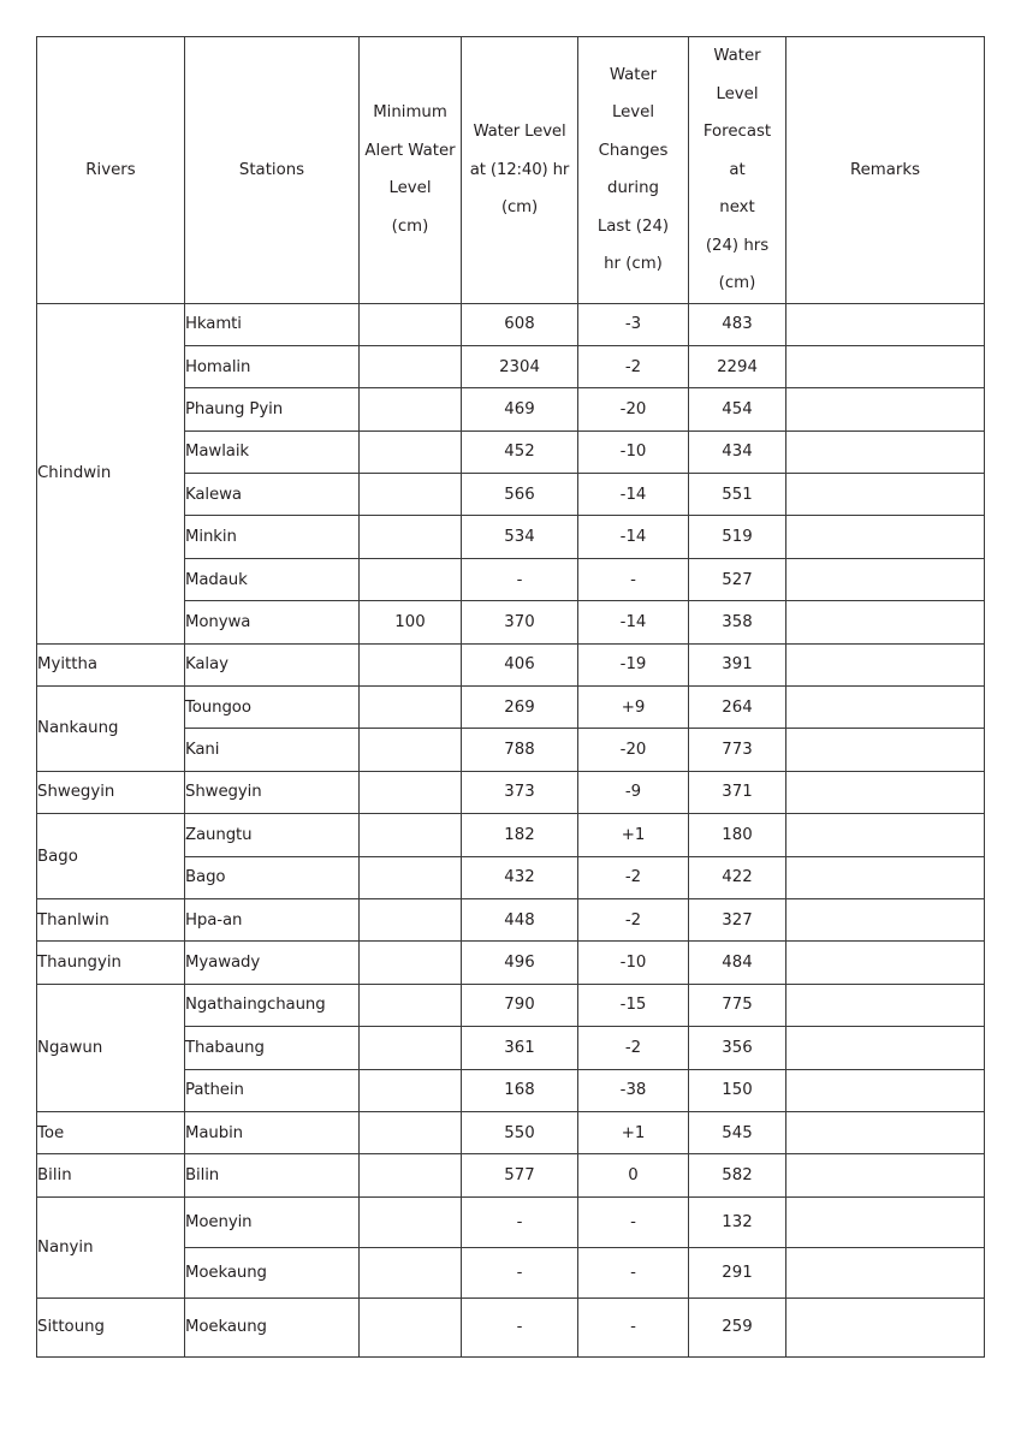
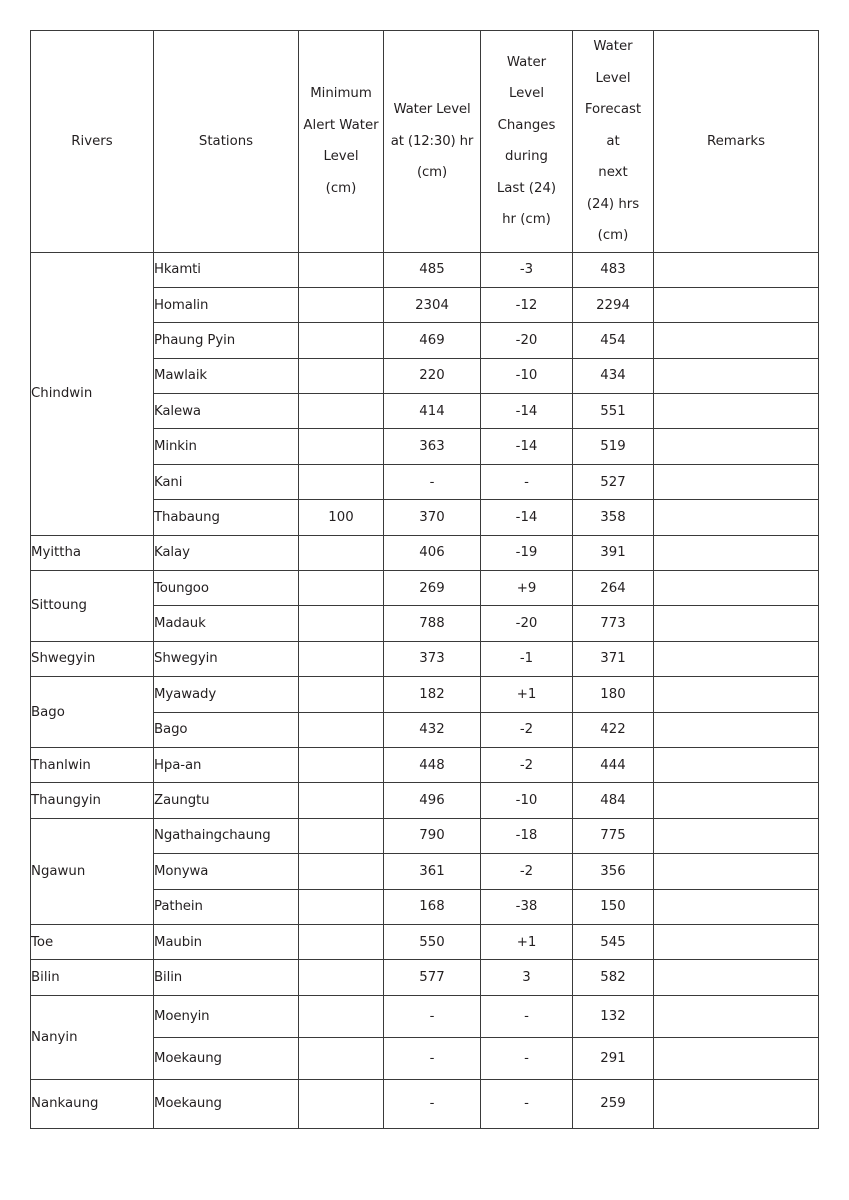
- Rivers	Stations	Minimum Alert Water Level (cm)	Water Level at (12:40) hr (cm)	Water Level Changes during Last (24) hr (cm)	Water Level Forecast at next (24) hrs (cm)	Remarks
+ Rivers	Stations	Minimum Alert Water Level (cm)	Water Level at (12:30) hr (cm)	Water Level Changes during Last (24) hr (cm)	Water Level Forecast at next (24) hrs (cm)	Remarks
- Chindwin	Hkamti		608	-3	483
+ Chindwin	Hkamti		485	-3	483
- Homalin		2304	-2	2294
+ Homalin		2304	-12	2294
  Phaung Pyin		469	-20	454
- Mawlaik		452	-10	434
+ Mawlaik		220	-10	434
- Kalewa		566	-14	551
+ Kalewa		414	-14	551
- Minkin		534	-14	519
+ Minkin		363	-14	519
- Madauk		-	-	527
+ Kani		-	-	527
- Monywa	100	370	-14	358
+ Thabaung	100	370	-14	358
  Myittha	Kalay		406	-19	391
- Nankaung	Toungoo		269	+9	264
+ Sittoung	Toungoo		269	+9	264
- Kani		788	-20	773
+ Madauk		788	-20	773
- Shwegyin	Shwegyin		373	-9	371
+ Shwegyin	Shwegyin		373	-1	371
- Bago	Zaungtu		182	+1	180
+ Bago	Myawady		182	+1	180
  Bago		432	-2	422
- Thanlwin	Hpa-an		448	-2	327
+ Thanlwin	Hpa-an		448	-2	444
- Thaungyin	Myawady		496	-10	484
+ Thaungyin	Zaungtu		496	-10	484
- Ngawun	Ngathaingchaung		790	-15	775
+ Ngawun	Ngathaingchaung		790	-18	775
- Thabaung		361	-2	356
+ Monywa		361	-2	356
  Pathein		168	-38	150
  Toe	Maubin		550	+1	545
- Bilin	Bilin		577	0	582
+ Bilin	Bilin		577	3	582
  Nanyin	Moenyin		-	-	132
  Moekaung		-	-	291
- Sittoung	Moekaung		-	-	259
+ Nankaung	Moekaung		-	-	259
